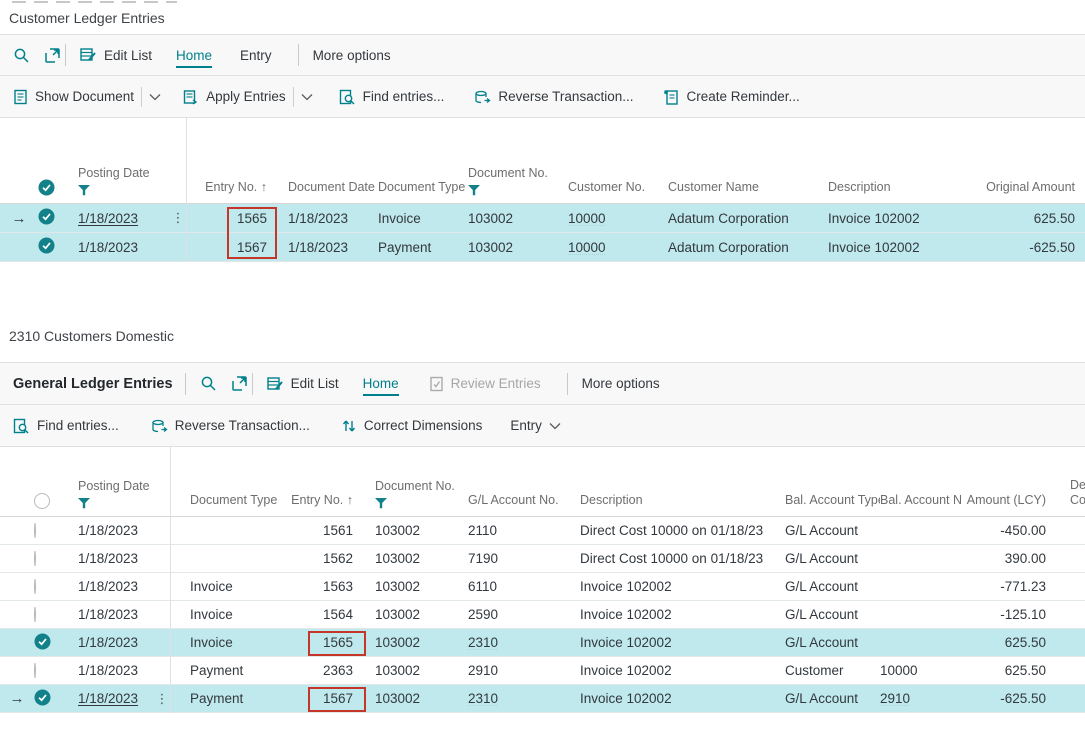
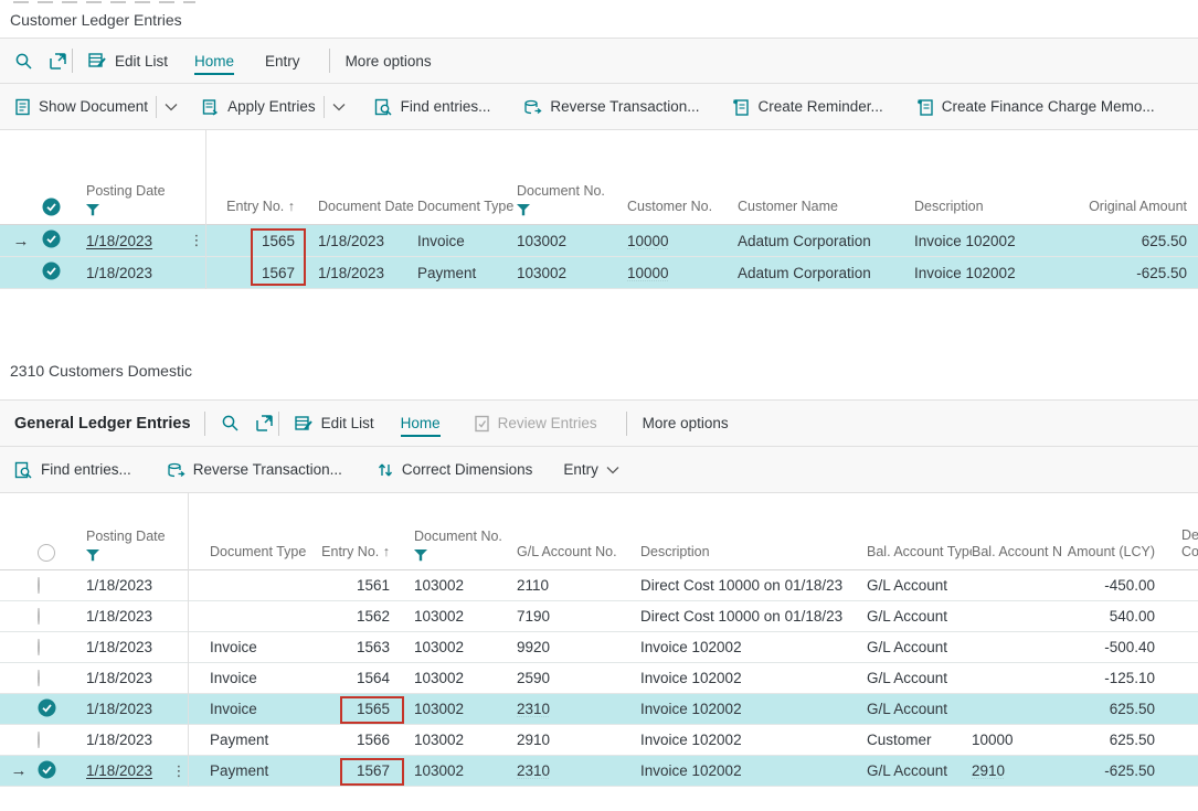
  Customer Ledger Entries
  Edit List
  Home
  Entry
  More options
  Show Document
  Apply Entries
  Find entries...
  Reverse Transaction...
  Create Reminder...
+ Create Finance Charge Memo...
  Posting Date
  Entry No. ↑
  Document Date
  Document Type
  Document No.
  Customer No.
  Customer Name
  Description
  Original Amount
  →
  1/18/2023
  ⋮
  1565
  1/18/2023
  Invoice
  103002
  10000
  Adatum Corporation
  Invoice 102002
  625.50
  1/18/2023
  1567
  1/18/2023
  Payment
  103002
  10000
  Adatum Corporation
  Invoice 102002
  -625.50
  2310 Customers Domestic
  General Ledger Entries
  Edit List
  Home
  Review Entries
  More options
  Find entries...
  Reverse Transaction...
  Correct Dimensions
  Entry
  Posting Date
  Document Type
  Entry No. ↑
  Document No.
  G/L Account No.
  Description
  Bal. Account Typ
  Bal. Account N
  Amount (LCY)
  De
  Co
  1/18/2023
  1561
  103002
  2110
  Direct Cost 10000 on 01/18/23
  G/L Account
  -450.00
  1/18/2023
  1562
  103002
  7190
  Direct Cost 10000 on 01/18/23
  G/L Account
- 390.00
+ 540.00
  1/18/2023
  Invoice
  1563
  103002
- 6110
+ 9920
  Invoice 102002
  G/L Account
- -771.23
+ -500.40
  1/18/2023
  Invoice
  1564
  103002
  2590
  Invoice 102002
  G/L Account
  -125.10
  1/18/2023
  Invoice
  1565
  103002
  2310
  Invoice 102002
  G/L Account
  625.50
  1/18/2023
  Payment
- 2363
+ 1566
  103002
  2910
  Invoice 102002
  Customer
  10000
  625.50
  →
  1/18/2023
  ⋮
  Payment
  1567
  103002
  2310
  Invoice 102002
  G/L Account
  2910
  -625.50
